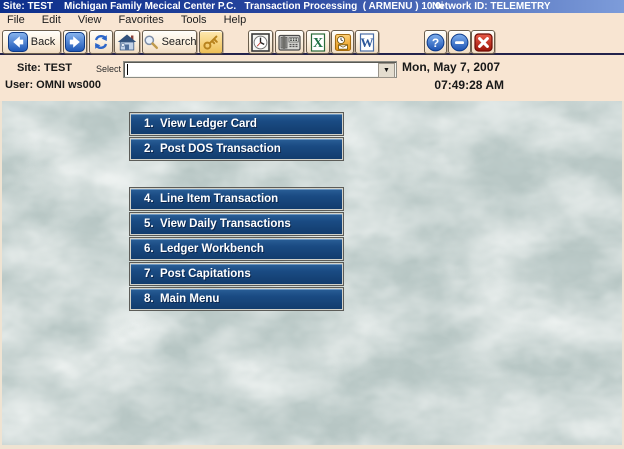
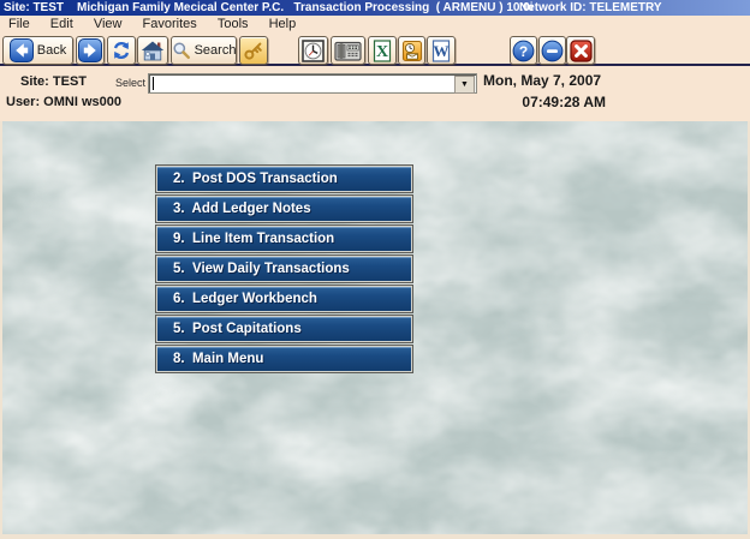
  Site: TEST
  Michigan Family Mecical Center P.C. Transaction Processing ( ARMENU ) 10.0i
  Network ID: TELEMETRY
  File Edit View Favorites Tools Help
  Back
  Search
  X
  W
  ?
  Site: TEST
  Select
  Mon, May 7, 2007
  07:49:28 AM
  User: OMNI ws000
- 1. View Ledger Card
  2. Post DOS Transaction
+ 3. Add Ledger Notes
- 4. Line Item Transaction
+ 9. Line Item Transaction
  5. View Daily Transactions
  6. Ledger Workbench
- 7. Post Capitations
+ 5. Post Capitations
  8. Main Menu
